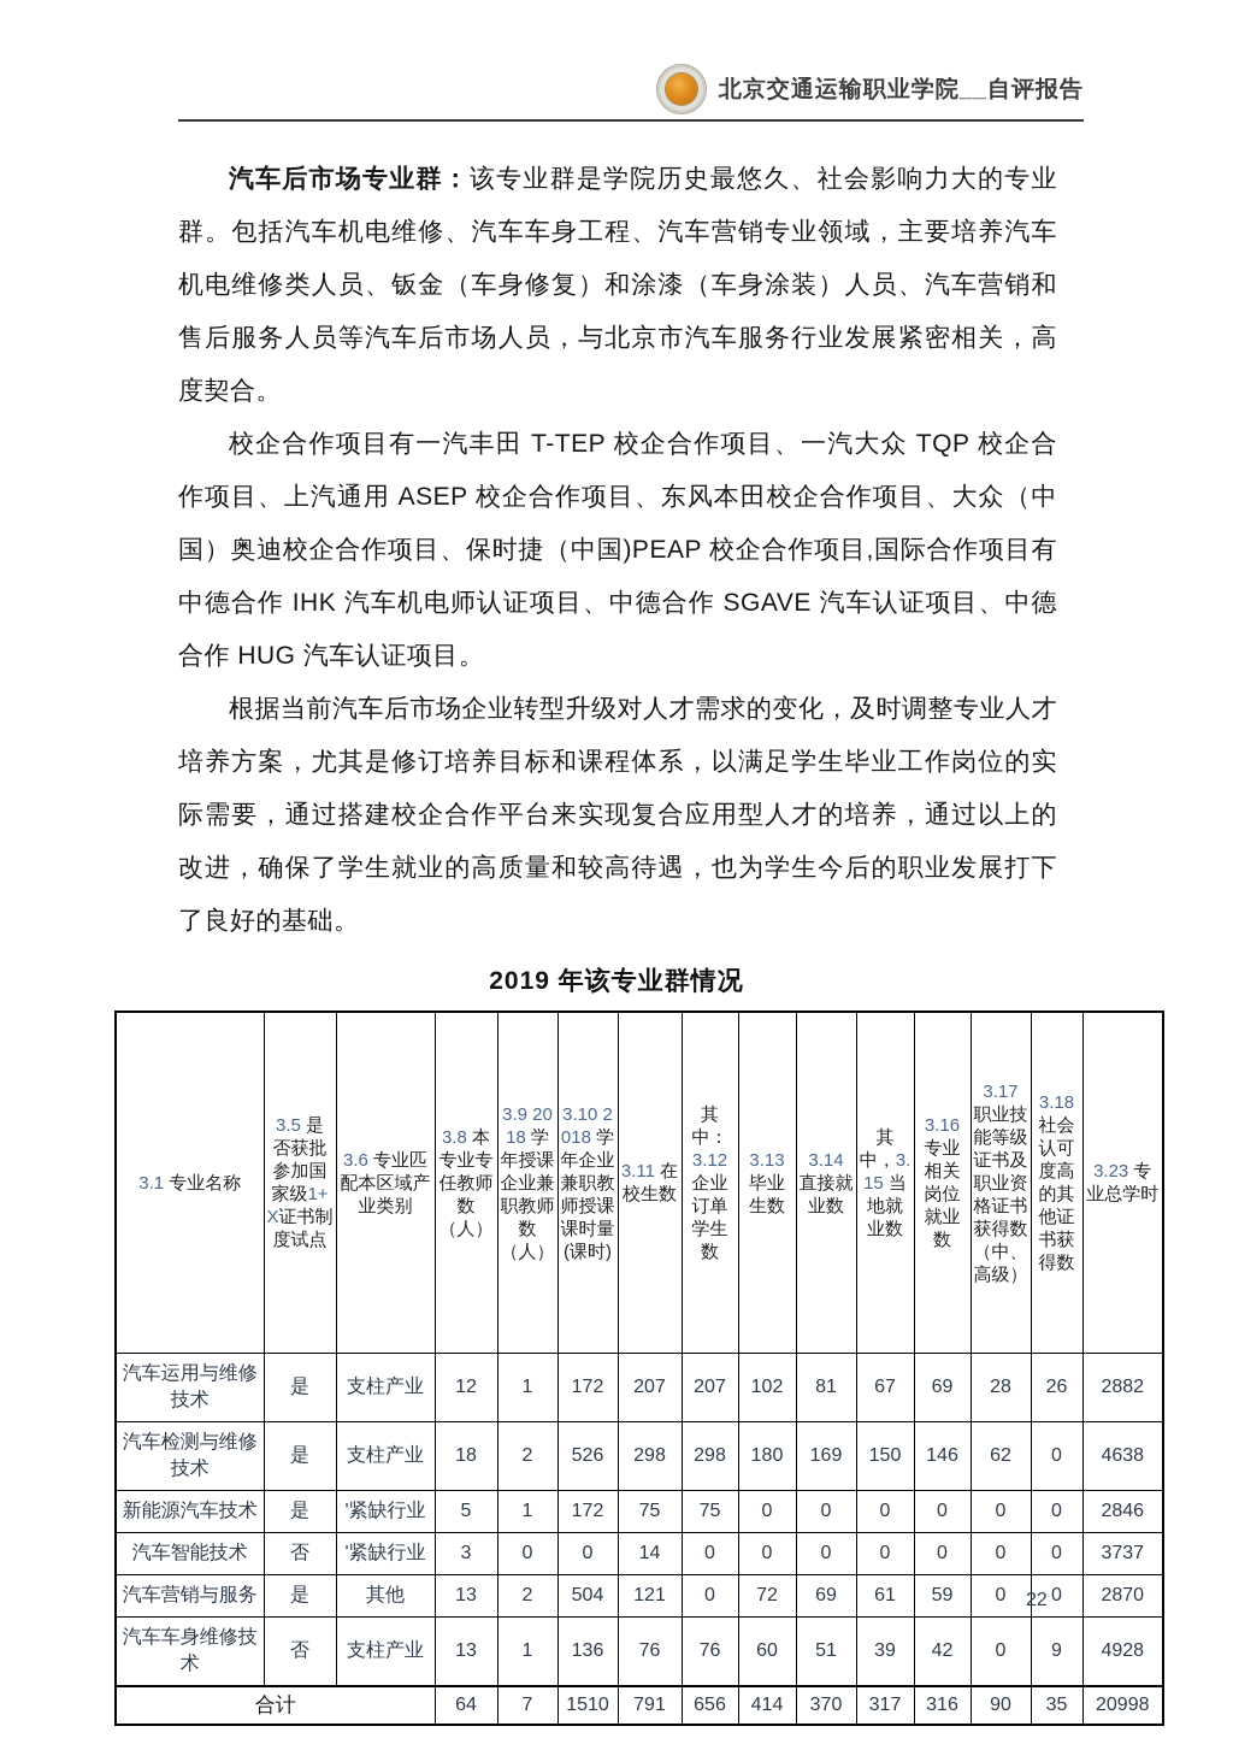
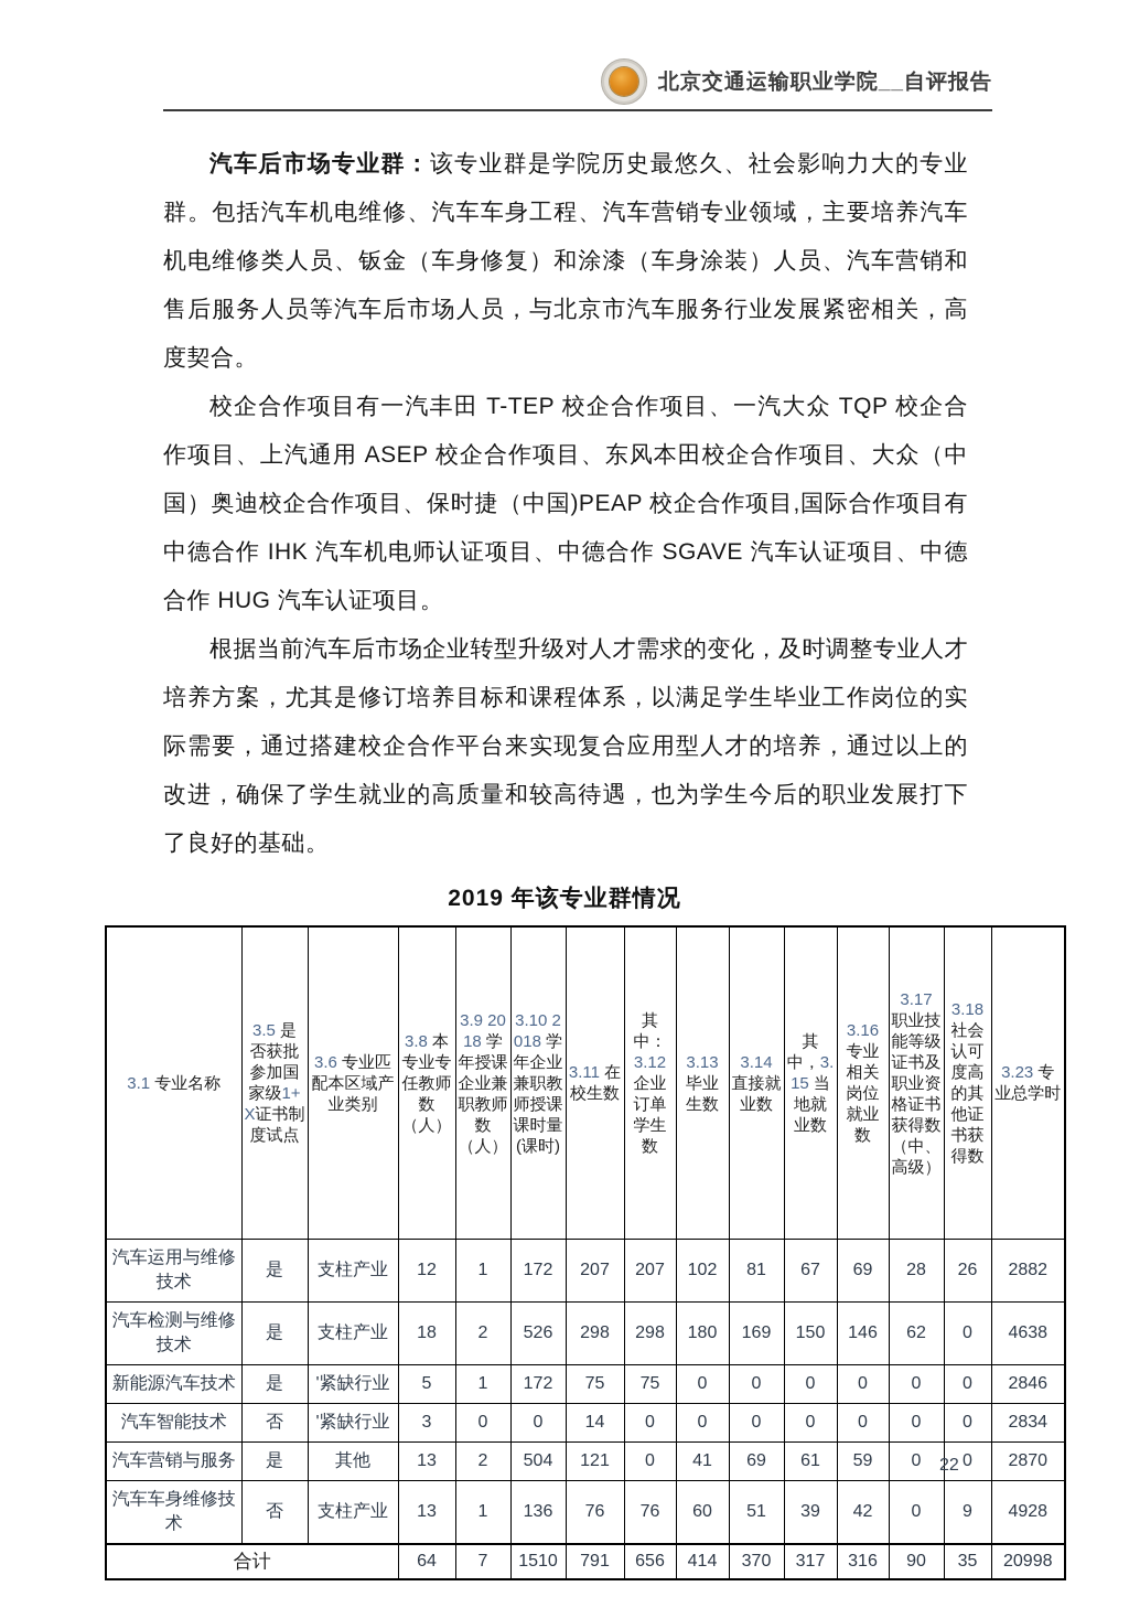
  北京交通运输职业学院__自评报告
  汽车后市场专业群：该专业群是学院历史最悠久、社会影响力大的专业群。包括汽车机电维修、汽车车身工程、汽车营销专业领域，主要培养汽车机电维修类人员、钣金（车身修复）和涂漆（车身涂装）人员、汽车营销和售后服务人员等汽车后市场人员，与北京市汽车服务行业发展紧密相关，高度契合。
  校企合作项目有一汽丰田 T-TEP 校企合作项目、一汽大众 TQP 校企合作项目、上汽通用 ASEP 校企合作项目、东风本田校企合作项目、大众（中国）奥迪校企合作项目、保时捷（中国)PEAP 校企合作项目,国际合作项目有中德合作 IHK 汽车机电师认证项目、中德合作 SGAVE 汽车认证项目、中德合作 HUG 汽车认证项目。
  根据当前汽车后市场企业转型升级对人才需求的变化，及时调整专业人才培养方案，尤其是修订培养目标和课程体系，以满足学生毕业工作岗位的实际需要，通过搭建校企合作平台来实现复合应用型人才的培养，通过以上的改进，确保了学生就业的高质量和较高待遇，也为学生今后的职业发展打下了良好的基础。
  2019 年该专业群情况
  3.1 专业名称	3.5 是否获批参加国家级1+X证书制度试点	3.6 专业匹配本区域产业类别	3.8 本专业专任教师数（人）	3.9 2018 学年授课企业兼职教师数（人）	3.10 2018 学年企业兼职教师授课课时量(课时)	3.11 在校生数	其中：3.12 企业订单学生数	3.13 毕业生数	3.14 直接就业数	其中，3.15 当地就业数	3.16 专业相关岗位就业数	3.17 职业技能等级证书及职业资格证书获得数（中、高级）	3.18 社会认可度高的其他证书获得数	3.23 专业总学时
  汽车运用与维修技术	是	支柱产业	12	1	172	207	207	102	81	67	69	28	26	2882
  汽车检测与维修技术	是	支柱产业	18	2	526	298	298	180	169	150	146	62	0	4638
  新能源汽车技术	是	'紧缺行业	5	1	172	75	75	0	0	0	0	0	0	2846
- 汽车智能技术	否	'紧缺行业	3	0	0	14	0	0	0	0	0	0	0	3737
+ 汽车智能技术	否	'紧缺行业	3	0	0	14	0	0	0	0	0	0	0	2834
- 汽车营销与服务	是	其他	13	2	504	121	0	72	69	61	59	0	0	2870
+ 汽车营销与服务	是	其他	13	2	504	121	0	41	69	61	59	0	0	2870
  汽车车身维修技术	否	支柱产业	13	1	136	76	76	60	51	39	42	0	9	4928
  合计	64	7	1510	791	656	414	370	317	316	90	35	20998
  22
